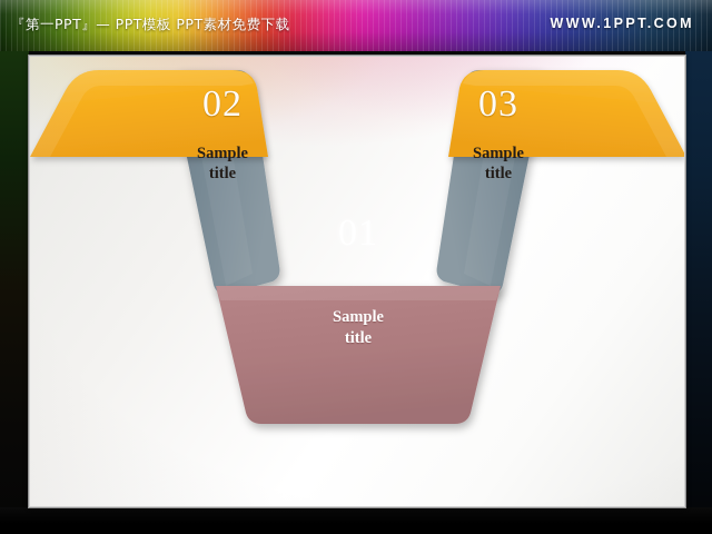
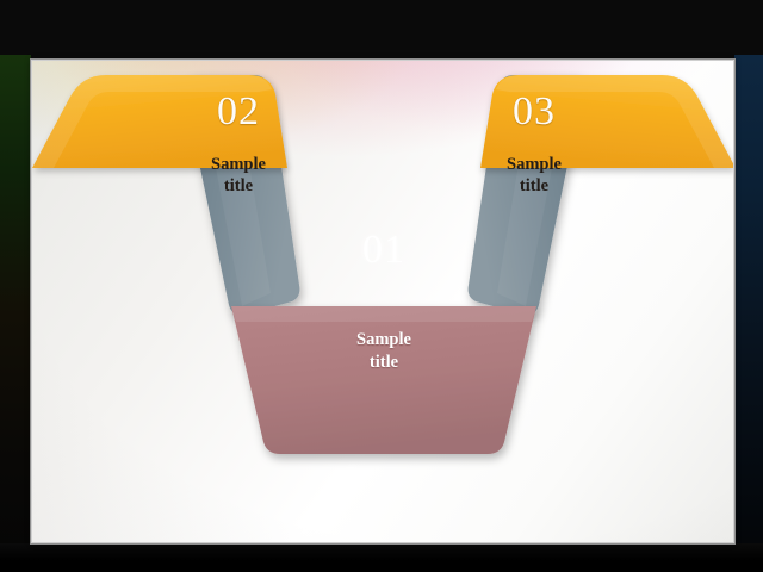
- 『第一PPT』— PPT模板 PPT素材免费下载
- WWW.1PPT.COM
